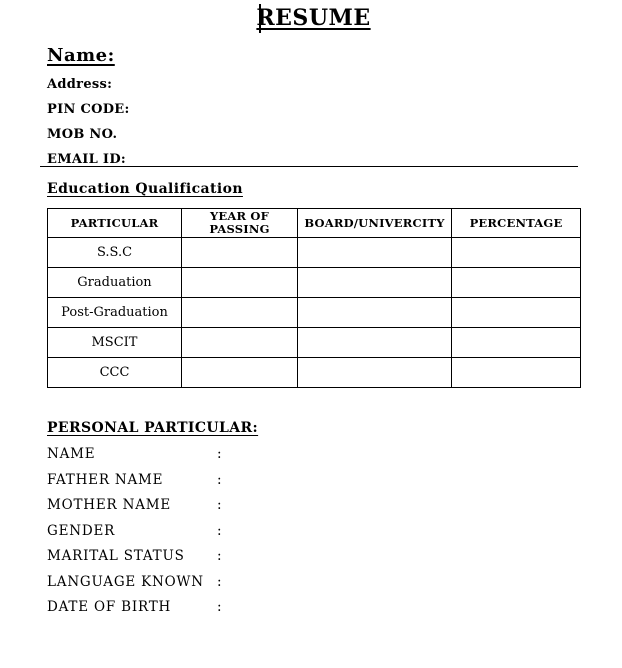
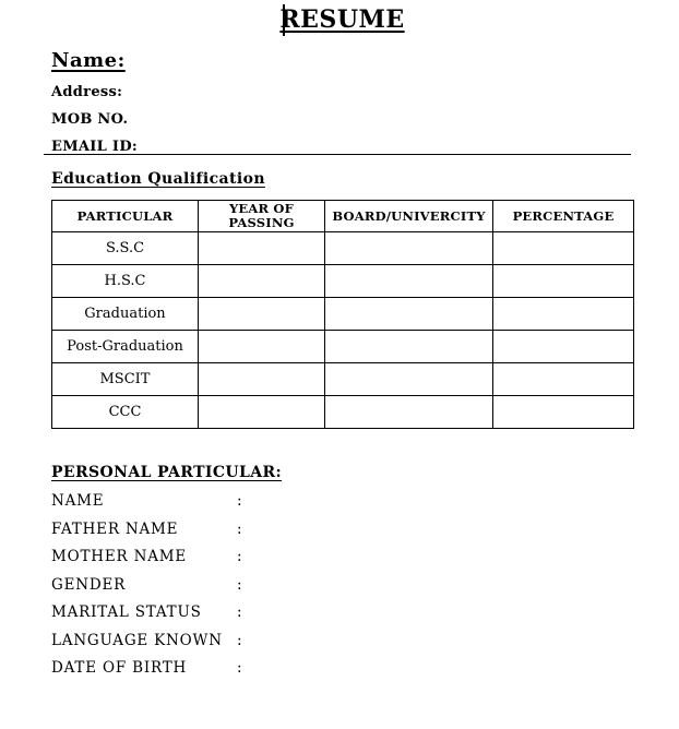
  RESUME
  Name:
  Address:
- PIN CODE:
  MOB NO.
  EMAIL ID:
  Education Qualification
  PARTICULAR	YEAR OF PASSING	BOARD/UNIVERCITY	PERCENTAGE
  S.S.C
+ H.S.C
  Graduation
  Post-Graduation
  MSCIT
  CCC
  PERSONAL PARTICULAR:
  NAME
  :
  FATHER NAME
  :
  MOTHER NAME
  :
  GENDER
  :
  MARITAL STATUS
  :
  LANGUAGE KNOWN
  :
  DATE OF BIRTH
  :
